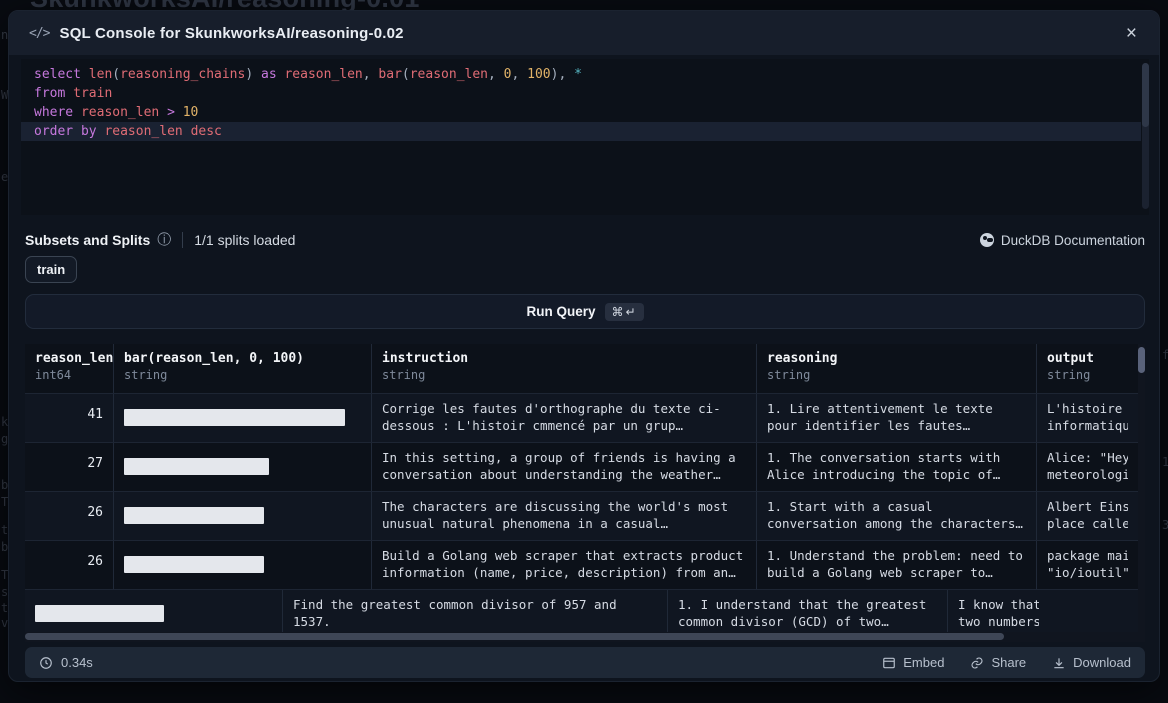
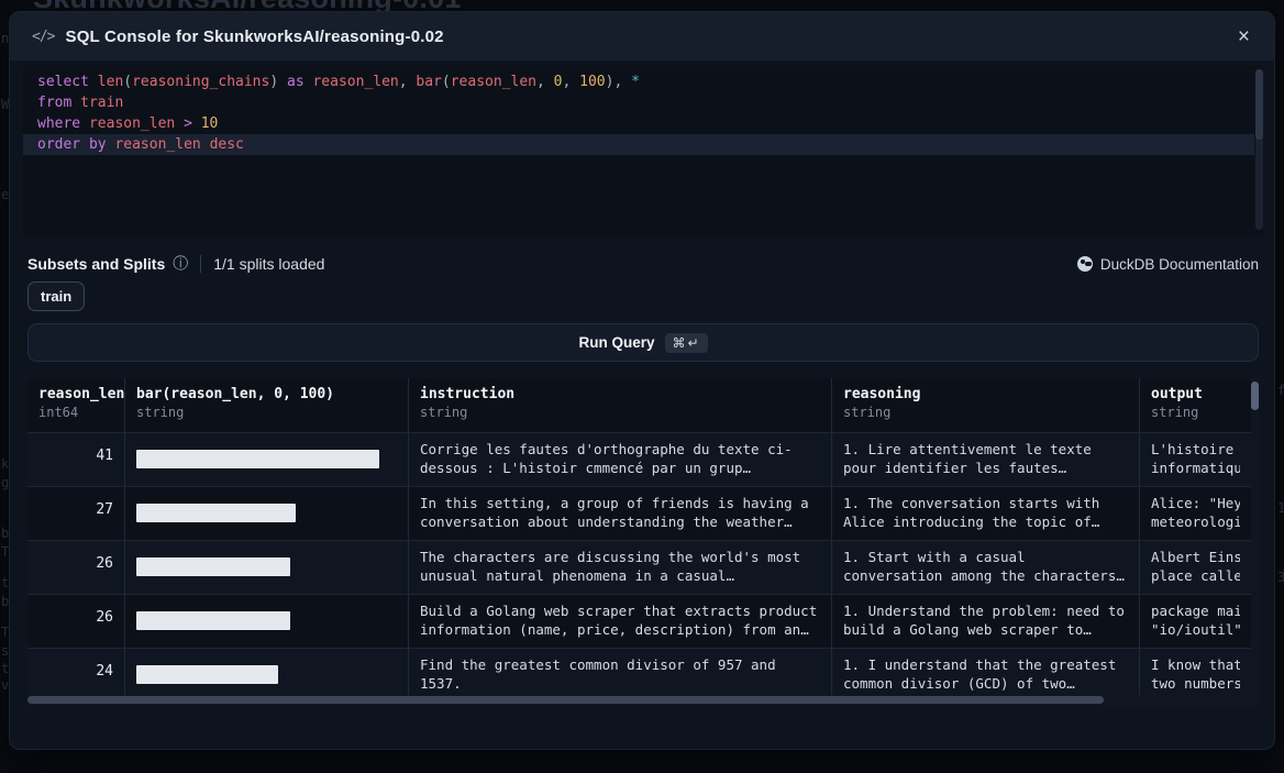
  n
  W
  e
  b
  T
  s
  t
  v
  f
  1
  </>
  SQL Console for SkunkworksAI/reasoning-0.02
  ×
  select len(reasoning_chains) as reason_len, bar(reason_len, 0, 100), *
  from train
  where reason_len > 10
  order by reason_len desc
  Subsets and Splits
  ⓘ
  1/1 splits loaded
  DuckDB Documentation
  train
  Run Query
  ⌘↵
  reason_len
  int64
  bar(reason_len, 0, 100)
  string
  instruction
  string
  reasoning
  string
  output
  string
  41
  Corrige les fautes d'orthographe du texte ci-dessous : L'histoir cmmencé par un grup
  1. Lire attentivement le texte pour identifier les fautes
  L'histoire
  informatiqu
  27
  In this setting, a group of friends is having a conversation about understanding the weather
  1. The conversation starts with Alice introducing the topic of…
  Alice: "Hey
  meteorologi
  26
  The characters are discussing the world's most unusual natural phenomena in a casual
  1. Start with a casual conversation among the characters
  Albert Eins
  place calle
  26
  Build a Golang web scraper that extracts product information (name, price, description) from an
  1. Understand the problem: need to build a Golang web scraper to…
  package mai
  "io/ioutil"
+ 24
  Find the greatest common divisor of 957 and 1537.
  1. I understand that the greatest common divisor (GCD) of two
  I know that
  two numbers
- 0.34s
- Embed
- Share
- Download
